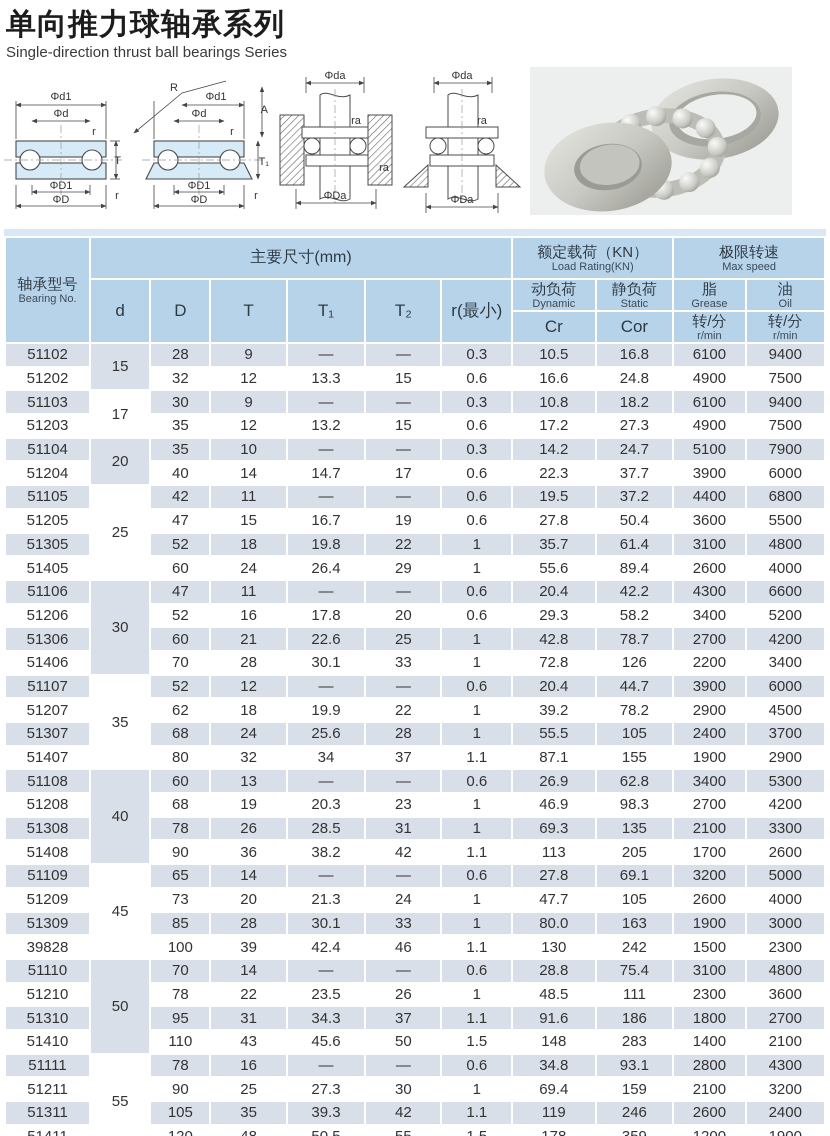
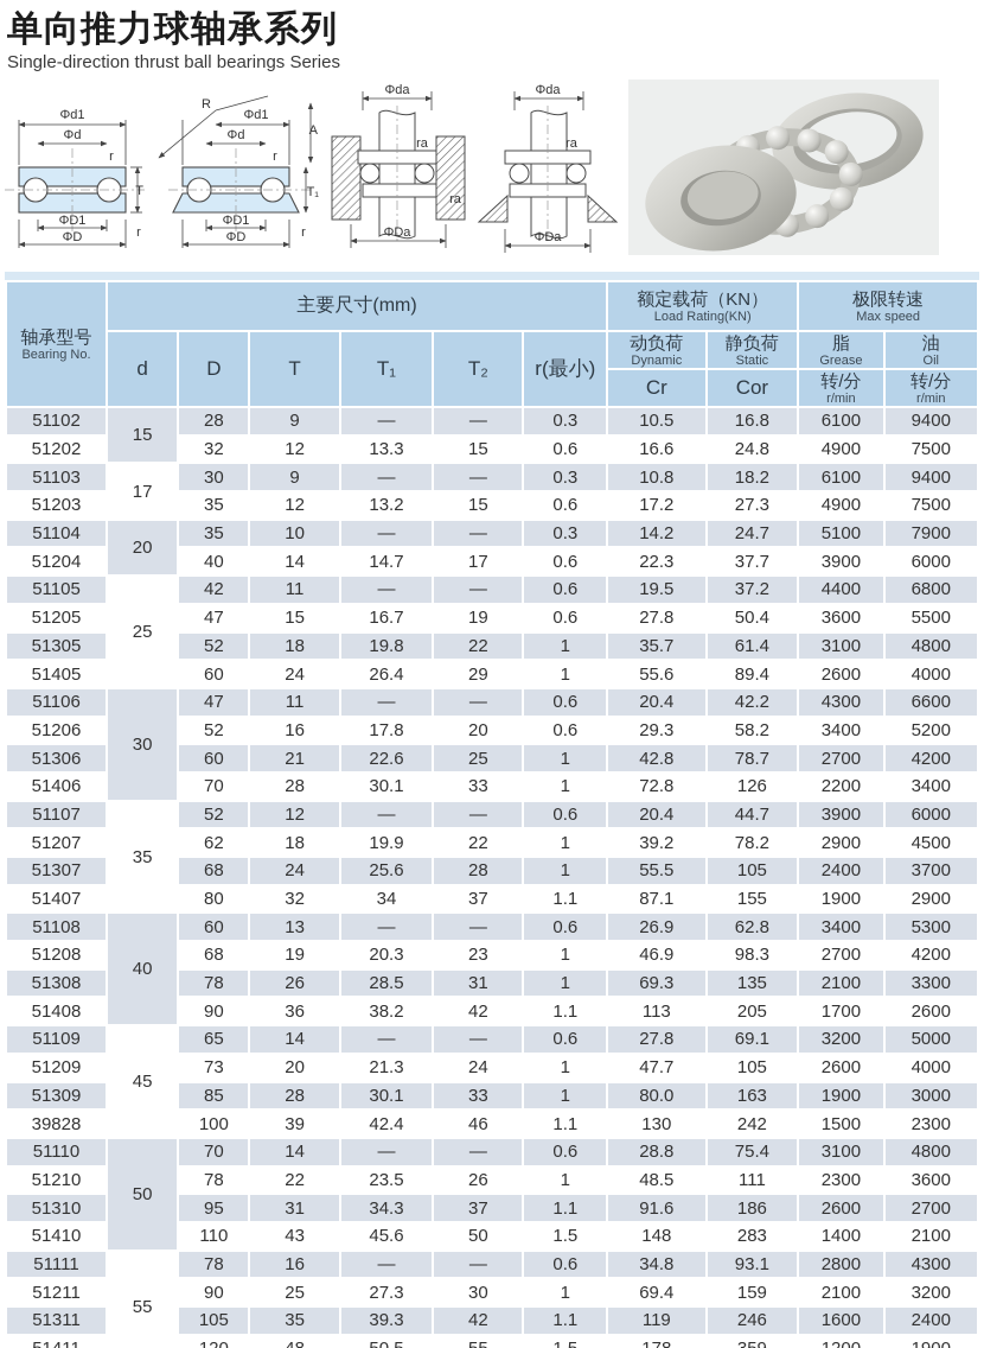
  单向推力球轴承系列
  Single-direction thrust ball bearings Series
  Φd1
  Φd
  r
  T
  ΦD1
  ΦD
  r
  R
  Φd1
  A
  Φd
  r
  T₁
  ΦD1
  ΦD
  r
  Φda
  ra
  ra
  ΦDa
  Φda
  ra
  ΦDa
  轴承型号 Bearing No.	主要尺寸(mm)	额定载荷（KN） Load Rating(KN)	极限转速 Max speed
  d	D	T	T₁	T₂	r(最小)	动负荷 Dynamic	静负荷 Static	脂 Grease	油 Oil
  Cr	Cor	转/分 r/min	转/分 r/min
  51102	15	28	9	—	—	0.3	10.5	16.8	6100	9400
  51202	32	12	13.3	15	0.6	16.6	24.8	4900	7500
  51103	17	30	9	—	—	0.3	10.8	18.2	6100	9400
  51203	35	12	13.2	15	0.6	17.2	27.3	4900	7500
  51104	20	35	10	—	—	0.3	14.2	24.7	5100	7900
  51204	40	14	14.7	17	0.6	22.3	37.7	3900	6000
  51105	25	42	11	—	—	0.6	19.5	37.2	4400	6800
  51205	47	15	16.7	19	0.6	27.8	50.4	3600	5500
  51305	52	18	19.8	22	1	35.7	61.4	3100	4800
  51405	60	24	26.4	29	1	55.6	89.4	2600	4000
  51106	30	47	11	—	—	0.6	20.4	42.2	4300	6600
  51206	52	16	17.8	20	0.6	29.3	58.2	3400	5200
  51306	60	21	22.6	25	1	42.8	78.7	2700	4200
  51406	70	28	30.1	33	1	72.8	126	2200	3400
  51107	35	52	12	—	—	0.6	20.4	44.7	3900	6000
  51207	62	18	19.9	22	1	39.2	78.2	2900	4500
  51307	68	24	25.6	28	1	55.5	105	2400	3700
  51407	80	32	34	37	1.1	87.1	155	1900	2900
  51108	40	60	13	—	—	0.6	26.9	62.8	3400	5300
  51208	68	19	20.3	23	1	46.9	98.3	2700	4200
  51308	78	26	28.5	31	1	69.3	135	2100	3300
  51408	90	36	38.2	42	1.1	113	205	1700	2600
  51109	45	65	14	—	—	0.6	27.8	69.1	3200	5000
  51209	73	20	21.3	24	1	47.7	105	2600	4000
  51309	85	28	30.1	33	1	80.0	163	1900	3000
  39828	100	39	42.4	46	1.1	130	242	1500	2300
  51110	50	70	14	—	—	0.6	28.8	75.4	3100	4800
  51210	78	22	23.5	26	1	48.5	111	2300	3600
- 51310	95	31	34.3	37	1.1	91.6	186	1800	2700
+ 51310	95	31	34.3	37	1.1	91.6	186	2600	2700
  51410	110	43	45.6	50	1.5	148	283	1400	2100
  51111	55	78	16	—	—	0.6	34.8	93.1	2800	4300
  51211	90	25	27.3	30	1	69.4	159	2100	3200
- 51311	105	35	39.3	42	1.1	119	246	2600	2400
+ 51311	105	35	39.3	42	1.1	119	246	1600	2400
